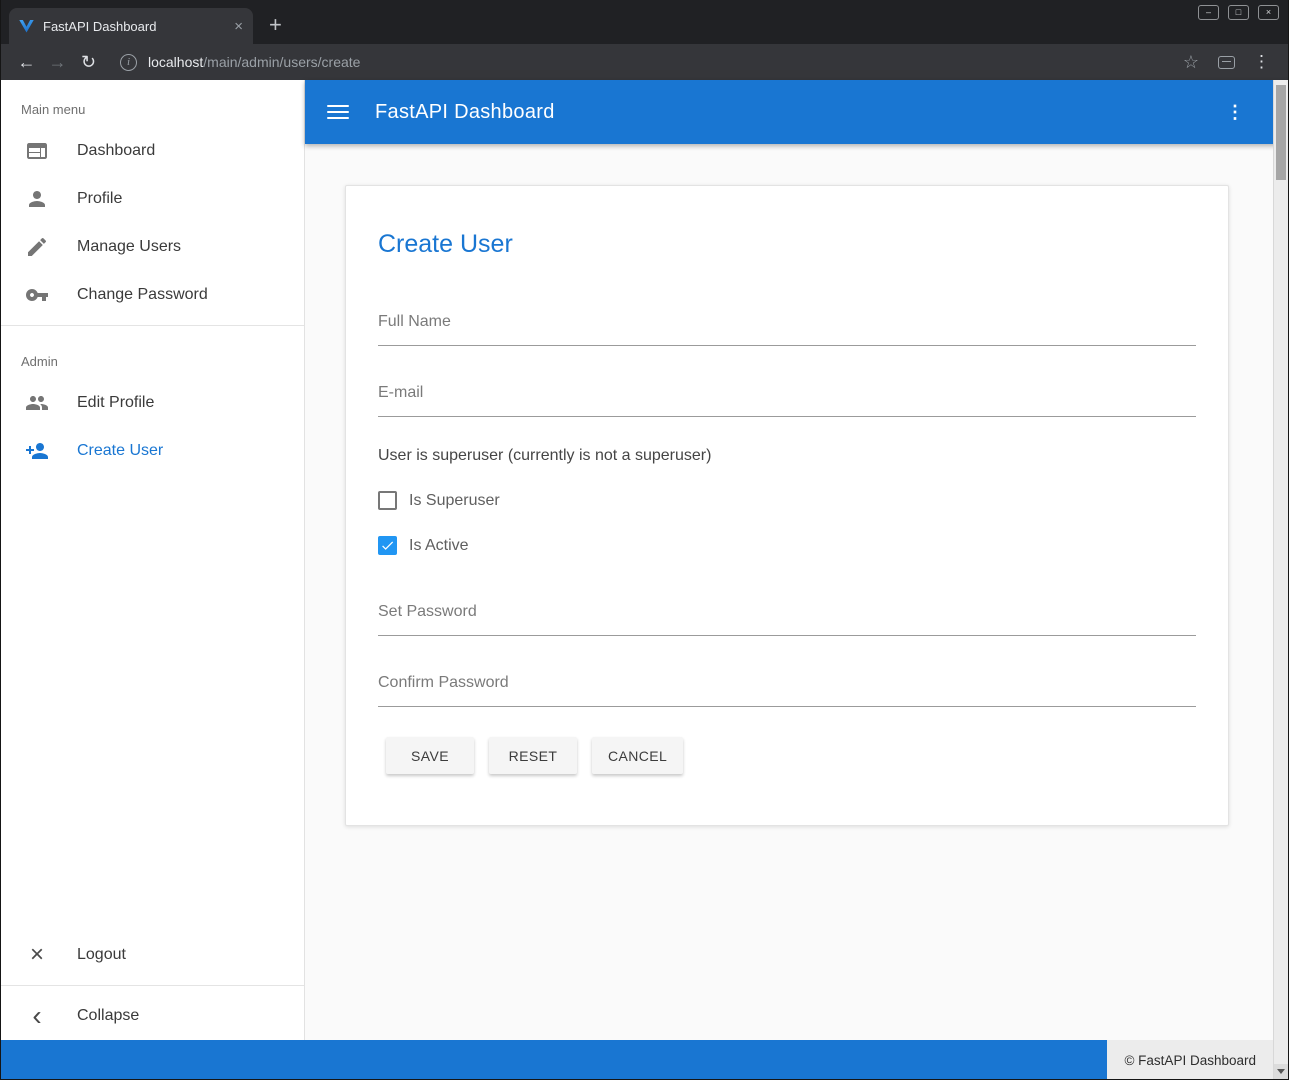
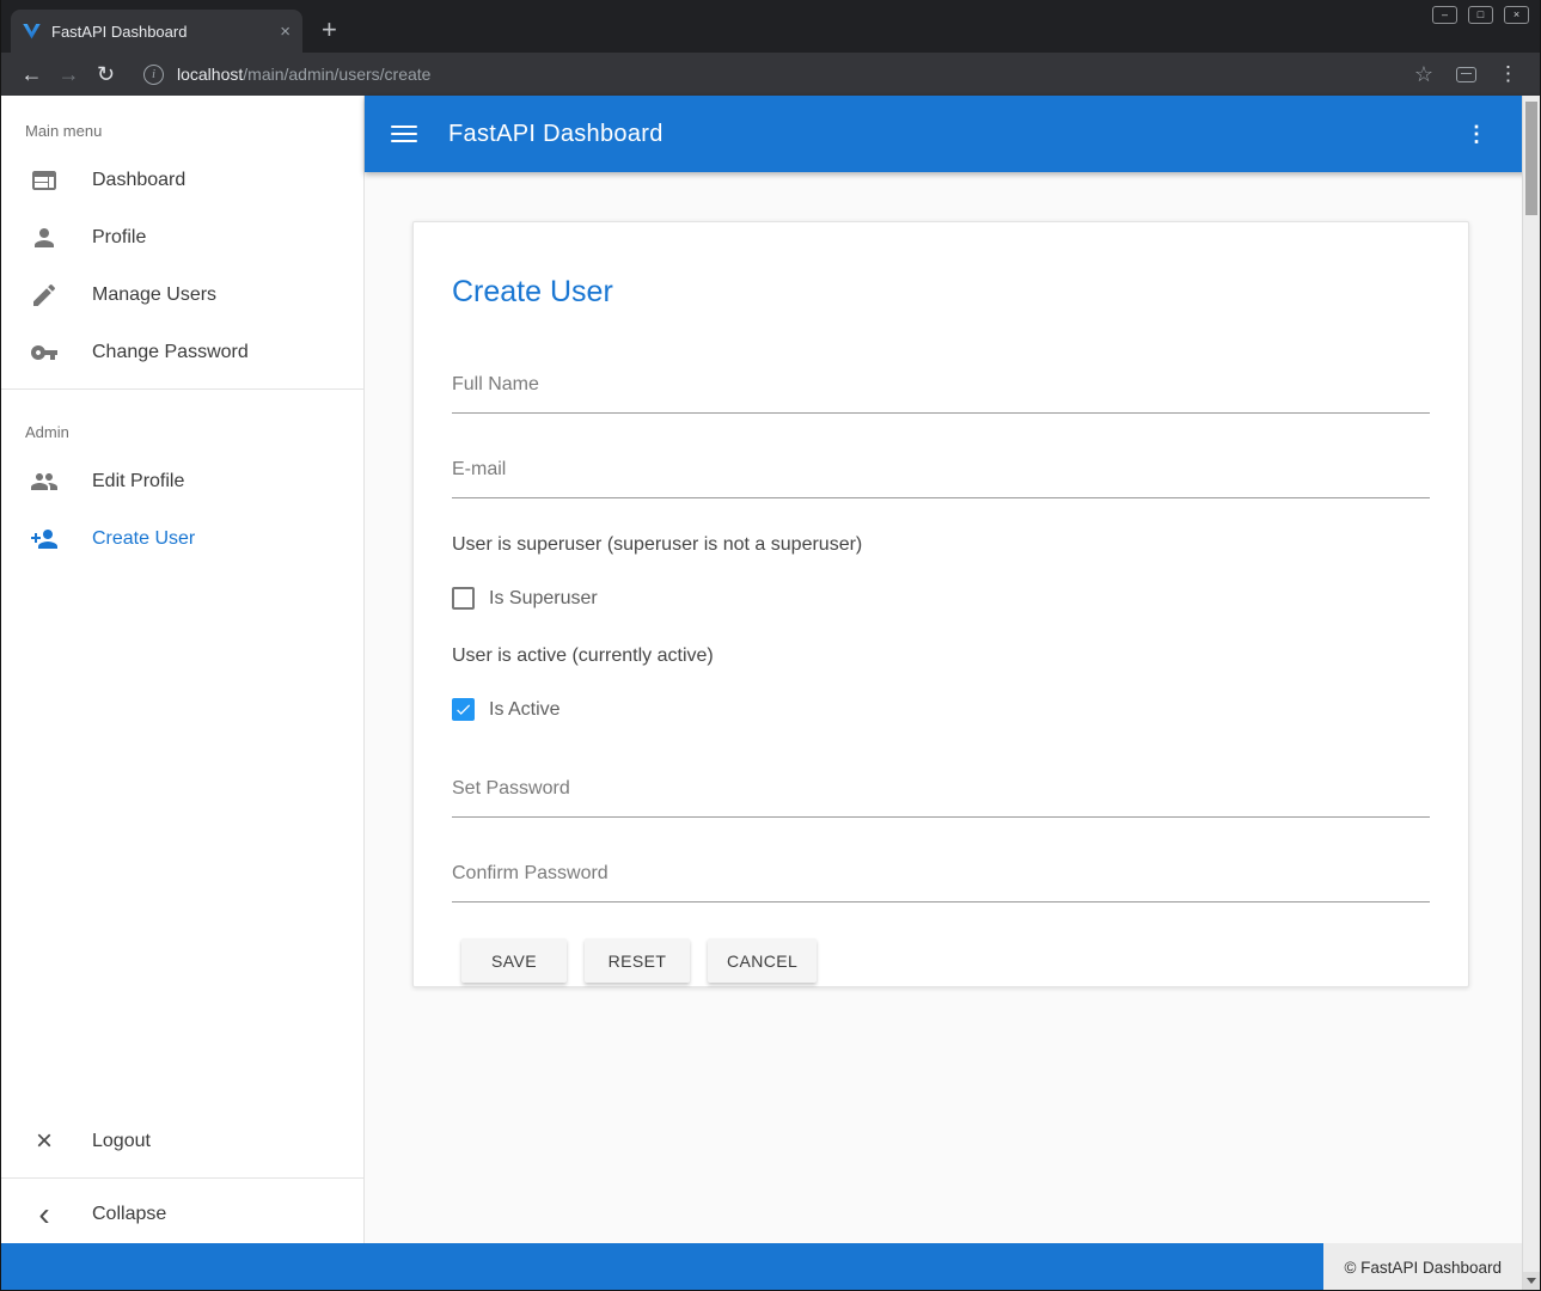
  FastAPI Dashboard
  ×
  +
  –
  □
  ×
  ←
  →
  ↻
  i
  localhost
  /main/admin/users/create
  ☆
  ⋮
  Main menu
  Dashboard
  Profile
  Manage Users
  Change Password
  Admin
  Edit Profile
  Create User
  ×
  Logout
  ‹
  Collapse
  FastAPI Dashboard
  ⋮
  Create User
  Full Name
  E-mail
- User is superuser (currently is not a superuser)
+ User is superuser (superuser is not a superuser)
  Is Superuser
+ User is active (currently active)
  Is Active
  Set Password
  Confirm Password
  SAVE
  RESET
  CANCEL
  © FastAPI Dashboard
